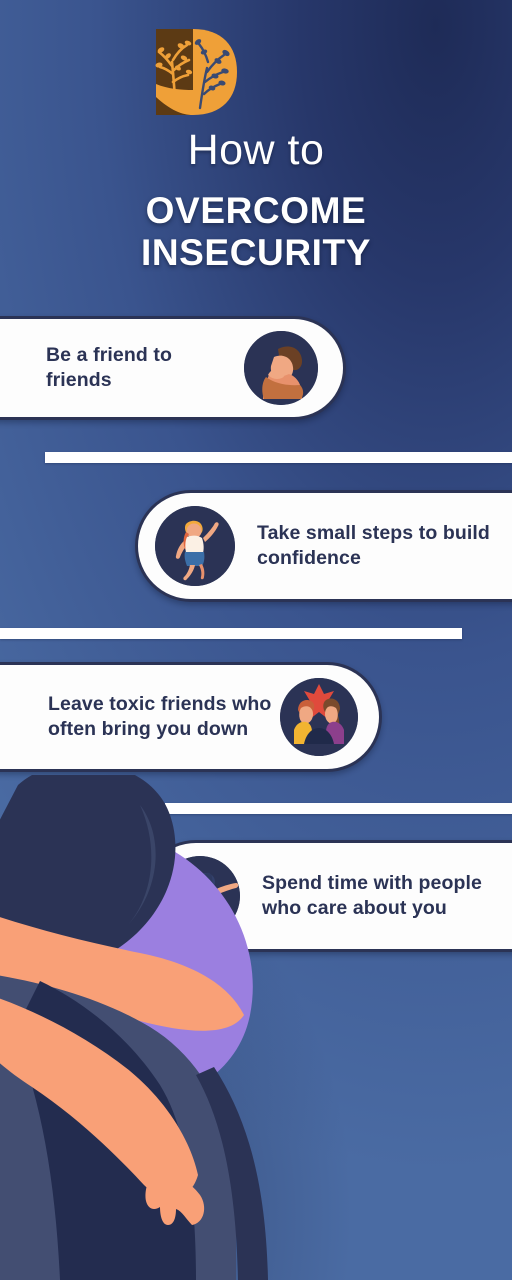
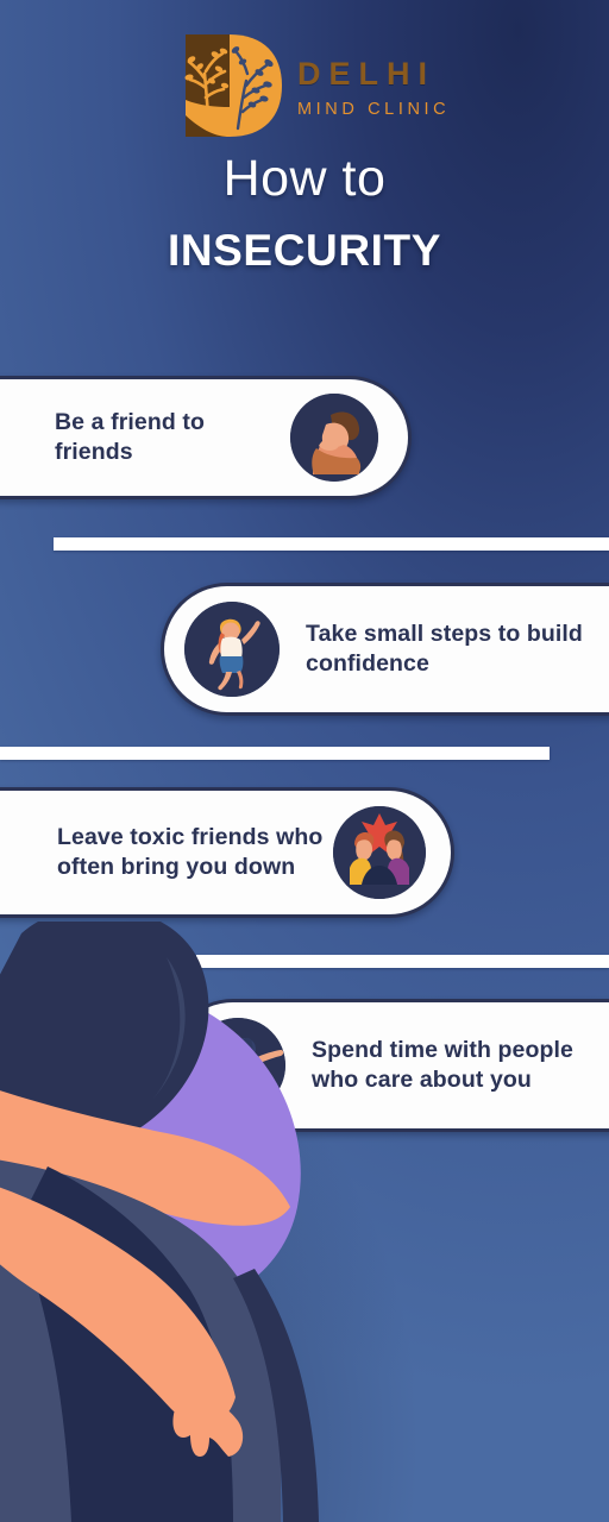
+ DELHI
+ MIND CLINIC
  How to
- OVERCOME
  INSECURITY
  Be a friend to friends
  Take small steps to build confidence
  Leave toxic friends who often bring you down
  Spend time with people who care about you
